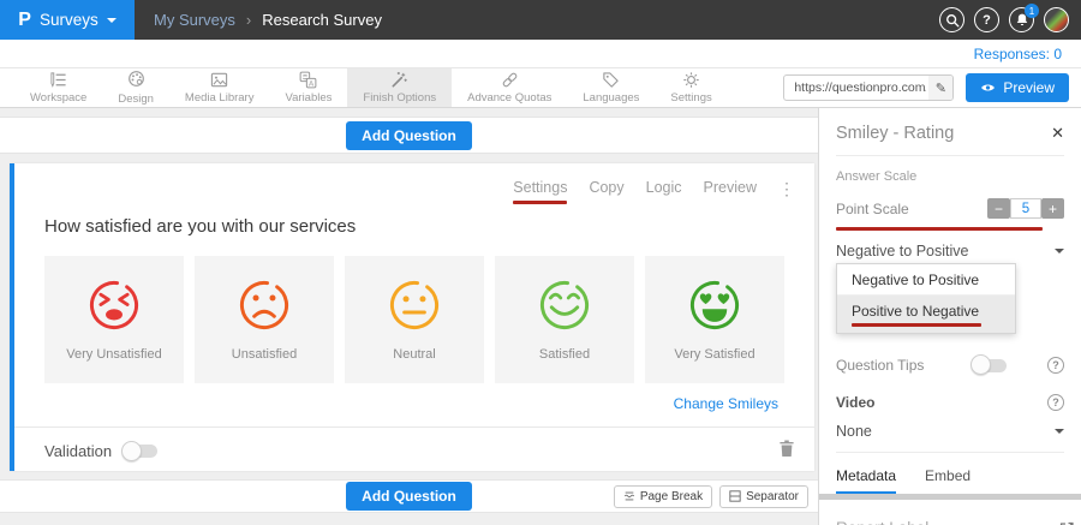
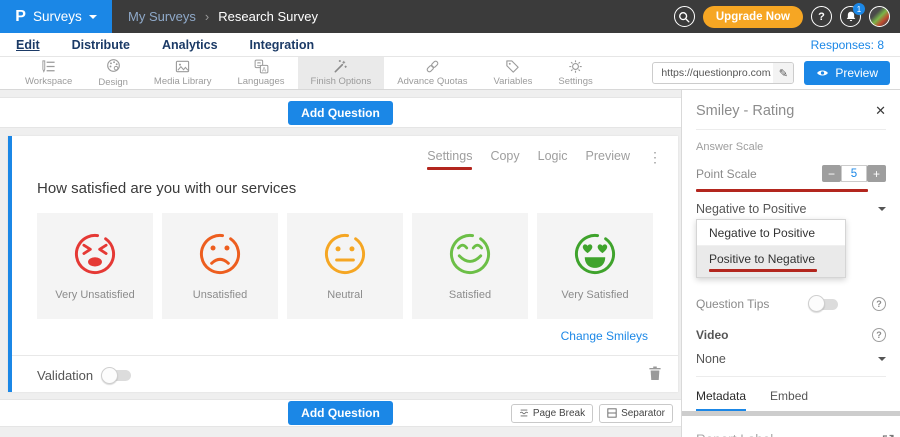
  P
  Surveys
  My Surveys
  ›
  Research Survey
+ Upgrade Now
  ?
  1
+ Edit
+ Distribute
+ Analytics
+ Integration
- Responses: 0
+ Responses: 8
  Workspace
  Design
  Media Library
- Variables
+ Languages
  Finish Options
  Advance Quotas
- Languages
+ Variables
  Settings
  https://questionpro.com
  ✎
  Preview
  Add Question
  Settings
  Copy
  Logic
  Preview
  ⋮
  How satisfied are you with our services
  Very Unsatisfied
  Unsatisfied
  Neutral
  Satisfied
  Very Satisfied
  Change Smileys
  Validation
  Add Question
  Page Break
  Separator
  Smiley - Rating
  ✕
  Answer Scale
  Point Scale
  −
  5
  +
  Negative to Positive
  Negative to Positive
  Positive to Negative
  Question Tips
  ?
  Video
  ?
  None
  Metadata
  Embed
